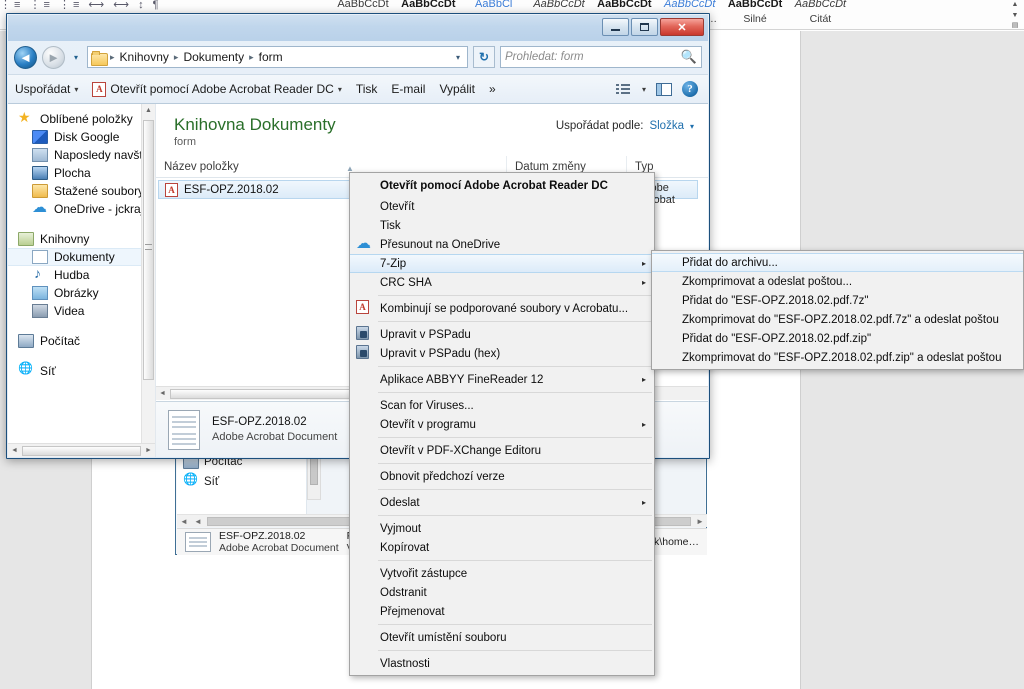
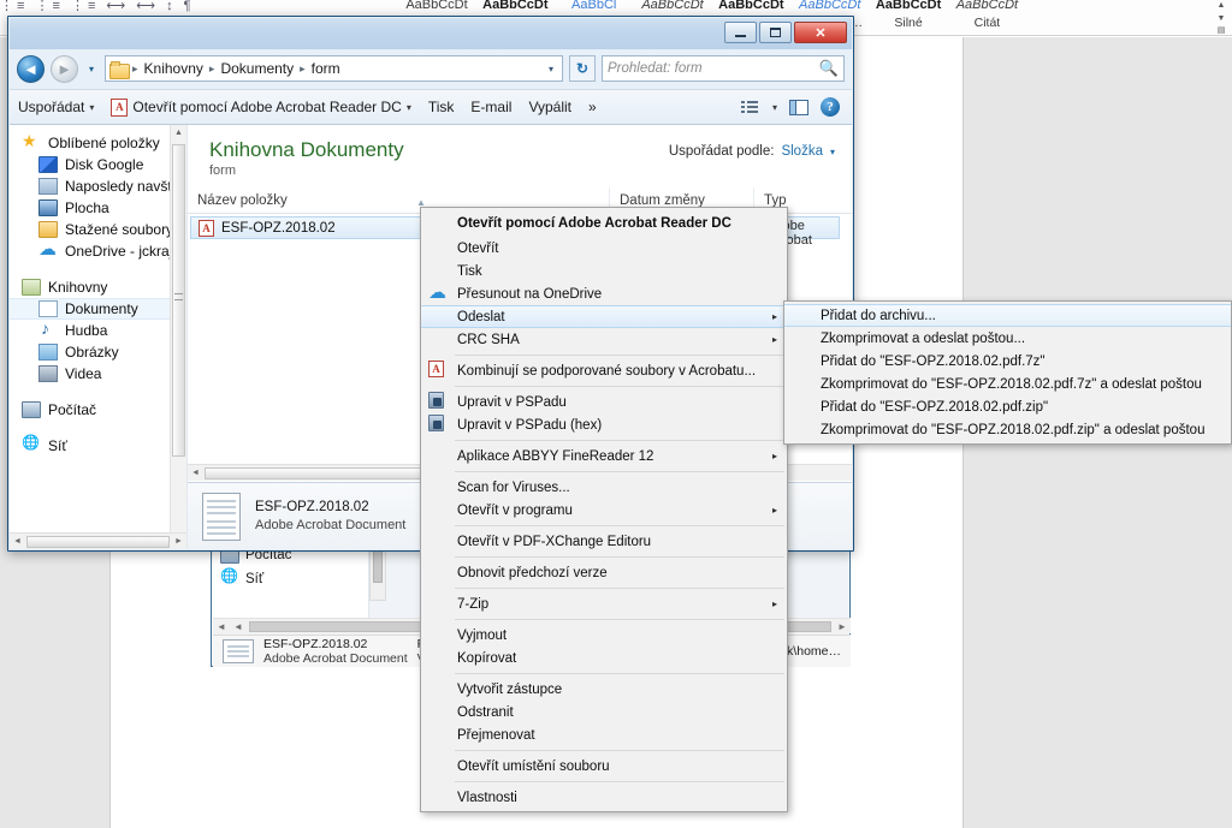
  ⋮≡ ⋮≡ ⋮≡ ⟷ ⟷ ↕ ¶
  AaBbCcDt
  AaBbCcDt
  AaBbCl
  AaBbCcDt
  AaBbCcDt
  AaBbCcDt
  AaBbCcDt
  Silné
  AaBbCcDt
  Citát
  Počítač
  Síť
  ◄
  ◄
  ►
  ESF-OPZ.2018.02
  Adobe Acrobat Document
  k\home…
  ✕
  ◄
  ►
  ▾
  ▸
  Knihovny
  ▸
  Dokumenty
  ▸
  form
  ▾
  ↻
  Prohledat: form
  🔍
  Uspořádat
  ▾
  Otevřít pomocí Adobe Acrobat Reader DC
  ▾
  Tisk
  E-mail
  Vypálit
  »
  ▾
  ?
  Oblíbené položky
  Disk Google
  Naposledy navš
  Plocha
  Stažené soubor
  OneDrive - jckra
  Knihovny
  Dokumenty
  Hudba
  Obrázky
  Videa
  Počítač
  Síť
  Knihovna Dokumenty
  form
  Uspořádat podle:
  Složka
  ▾
  Název položky
  ▲
  Datum změny
  Typ
  ESF-OPZ.2018.02
  ESF-OPZ.2018.02
  Adobe Acrobat Document
  Otevřít pomocí Adobe Acrobat Reader DC
  Otevřít
  Tisk
  Přesunout na OneDrive
- 7-Zip
+ Odeslat
  ▸
  CRC SHA
  ▸
  Kombinují se podporované soubory v Acrobatu...
  Upravit v PSPadu
  Upravit v PSPadu (hex)
  Aplikace ABBYY FineReader 12
  ▸
  Scan for Viruses...
  Otevřít v programu
  ▸
  Otevřít v PDF-XChange Editoru
  Obnovit předchozí verze
- Odeslat
+ 7-Zip
  ▸
  Vyjmout
  Kopírovat
  Vytvořit zástupce
  Odstranit
  Přejmenovat
  Otevřít umístění souboru
  Vlastnosti
  Přidat do archivu...
  Zkomprimovat a odeslat poštou...
  Přidat do "ESF-OPZ.2018.02.pdf.7z"
  Zkomprimovat do "ESF-OPZ.2018.02.pdf.7z" a odeslat poštou
  Přidat do "ESF-OPZ.2018.02.pdf.zip"
  Zkomprimovat do "ESF-OPZ.2018.02.pdf.zip" a odeslat poštou
